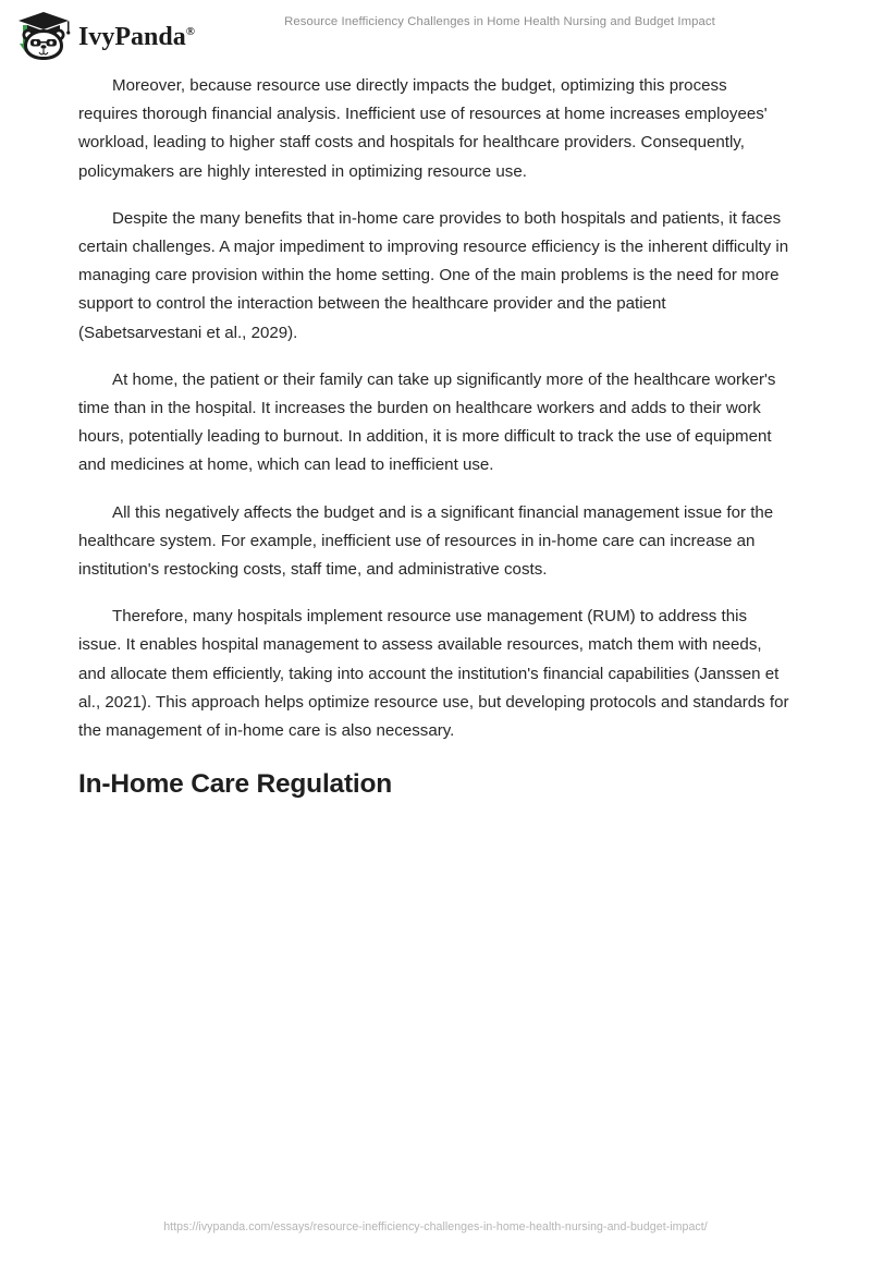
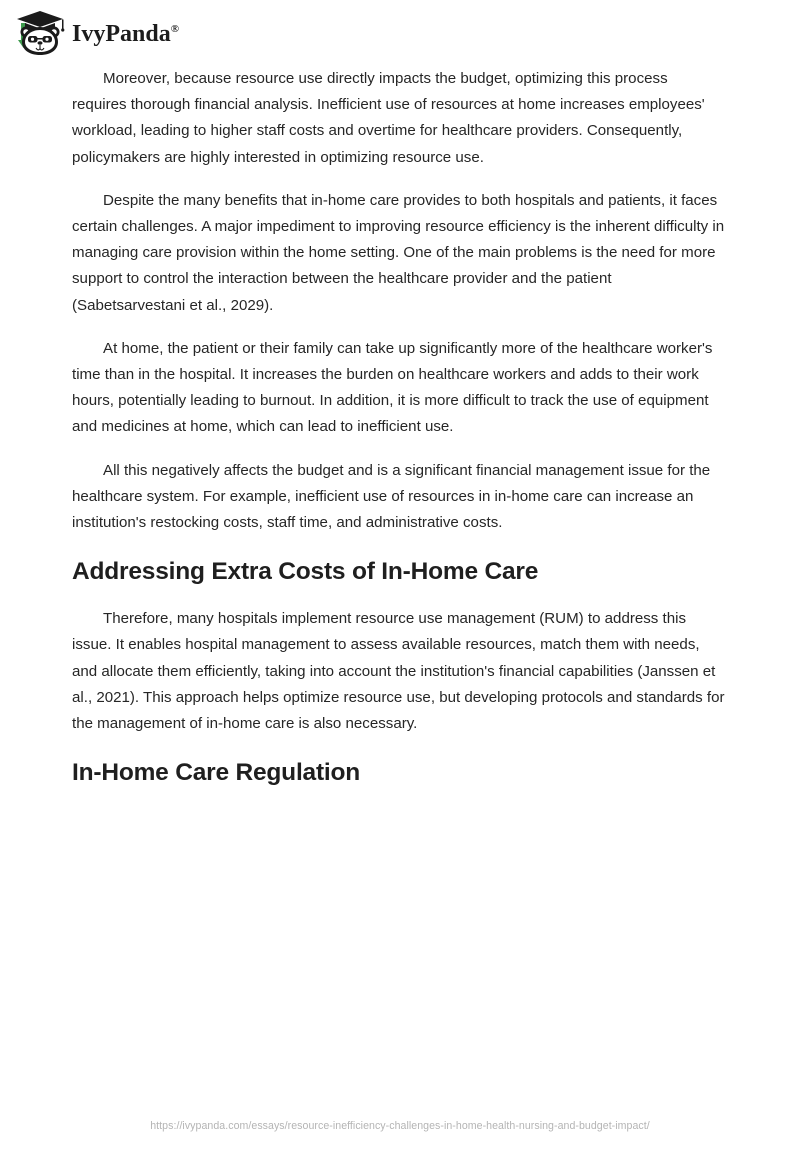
  IvyPanda®
- Resource Inefficiency Challenges in Home Health Nursing and Budget Impact
- Moreover, because resource use directly impacts the budget, optimizing this process requires thorough financial analysis. Inefficient use of resources at home increases employees' workload, leading to higher staff costs and hospitals for healthcare providers. Consequently, policymakers are highly interested in optimizing resource use.
+ Moreover, because resource use directly impacts the budget, optimizing this process requires thorough financial analysis. Inefficient use of resources at home increases employees' workload, leading to higher staff costs and overtime for healthcare providers. Consequently, policymakers are highly interested in optimizing resource use.
  Despite the many benefits that in-home care provides to both hospitals and patients, it faces certain challenges. A major impediment to improving resource efficiency is the inherent difficulty in managing care provision within the home setting. One of the main problems is the need for more support to control the interaction between the healthcare provider and the patient (Sabetsarvestani et al., 2029).
  At home, the patient or their family can take up significantly more of the healthcare worker's time than in the hospital. It increases the burden on healthcare workers and adds to their work hours, potentially leading to burnout. In addition, it is more difficult to track the use of equipment and medicines at home, which can lead to inefficient use.
  All this negatively affects the budget and is a significant financial management issue for the healthcare system. For example, inefficient use of resources in in-home care can increase an institution's restocking costs, staff time, and administrative costs.
+ Addressing Extra Costs of In-Home Care
  Therefore, many hospitals implement resource use management (RUM) to address this issue. It enables hospital management to assess available resources, match them with needs, and allocate them efficiently, taking into account the institution's financial capabilities (Janssen et al., 2021). This approach helps optimize resource use, but developing protocols and standards for the management of in-home care is also necessary.
  In-Home Care Regulation
  https://ivypanda.com/essays/resource-inefficiency-challenges-in-home-health-nursing-and-budget-impact/
